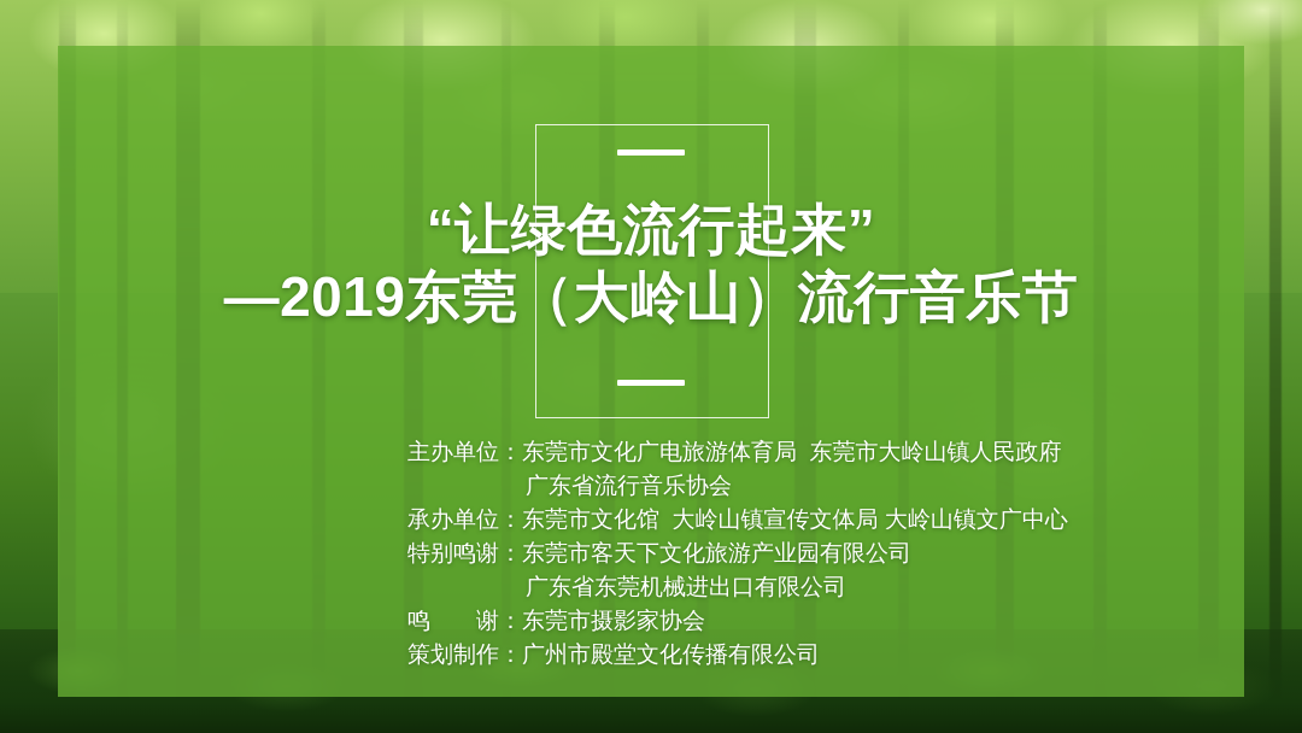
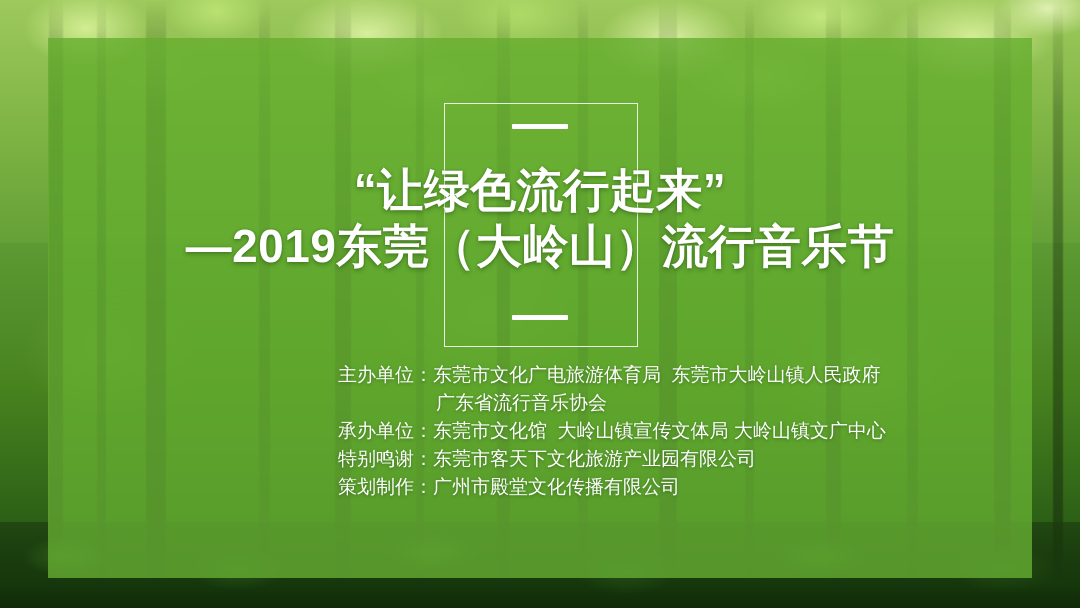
  “让绿色流行起来”
  —2019东莞（大岭山）流行音乐节
  主办单位：东莞市文化广电旅游体育局 东莞市大岭山镇人民政府
  广东省流行音乐协会
  承办单位：东莞市文化馆 大岭山镇宣传文体局 大岭山镇文广中心
  特别鸣谢：东莞市客天下文化旅游产业园有限公司
- 广东省东莞机械进出口有限公司
- 鸣 谢：东莞市摄影家协会
  策划制作：广州市殿堂文化传播有限公司
